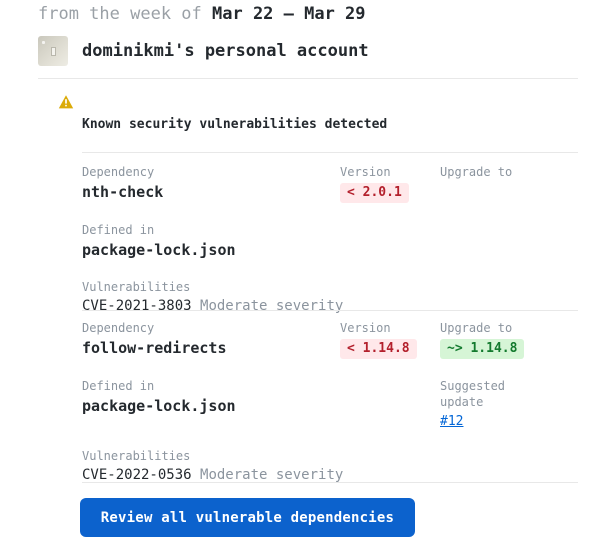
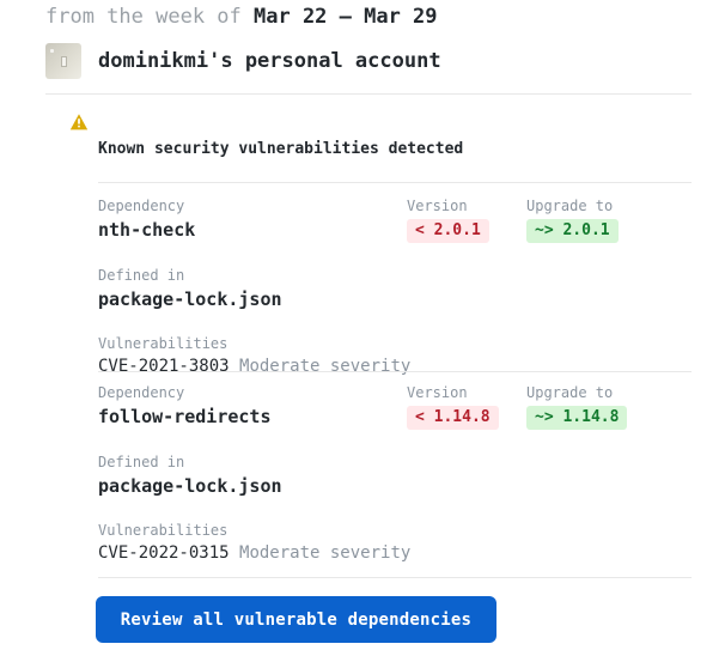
  from the week of
  Mar 22 – Mar 29
  dominikmi's personal account
  Known security vulnerabilities detected
  Dependency
  nth-check
  Version
  < 2.0.1
  Upgrade to
+ ~> 2.0.1
  Defined in
  package-lock.json
  Vulnerabilities
  CVE-2021-3803 Moderate severity
  Dependency
  follow-redirects
  Version
  < 1.14.8
  Upgrade to
  ~> 1.14.8
  Defined in
  package-lock.json
- Suggested
- update
- #12
  Vulnerabilities
- CVE-2022-0536 Moderate severity
+ CVE-2022-0315 Moderate severity
  Review all vulnerable dependencies
